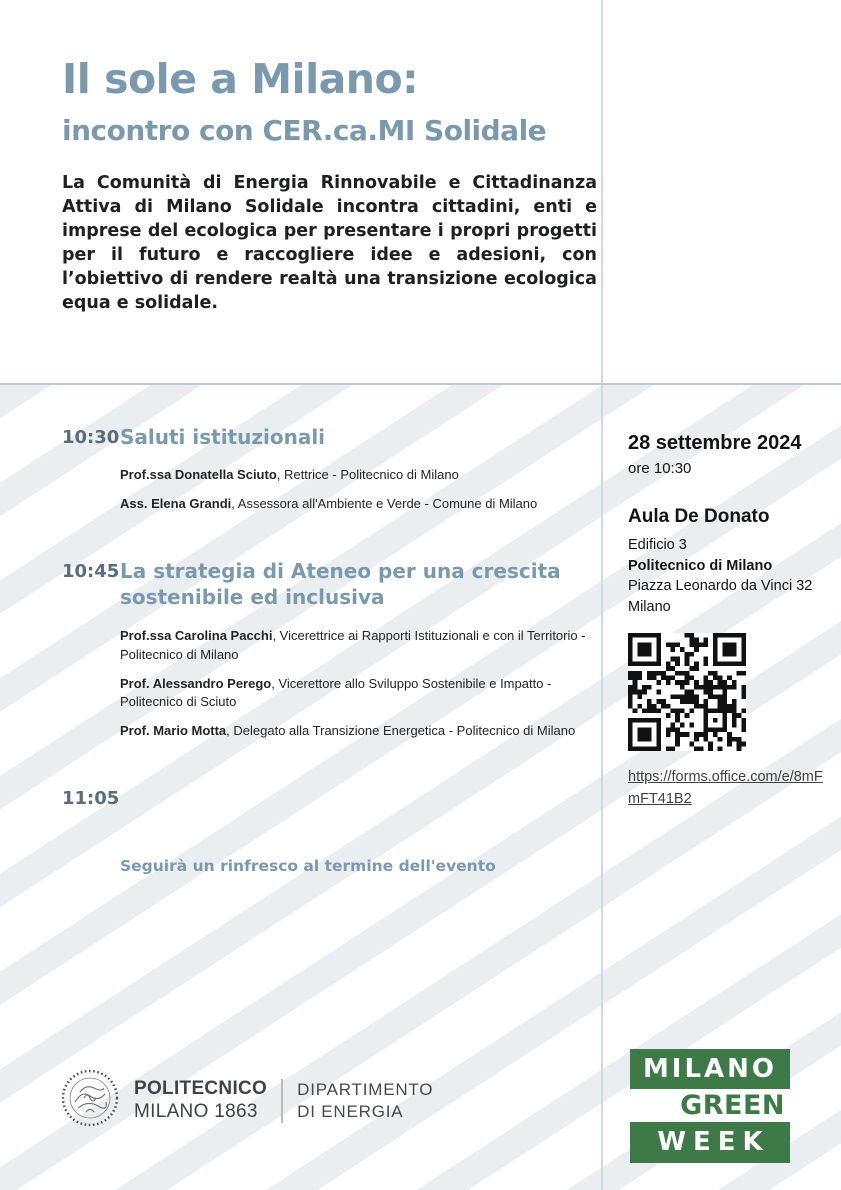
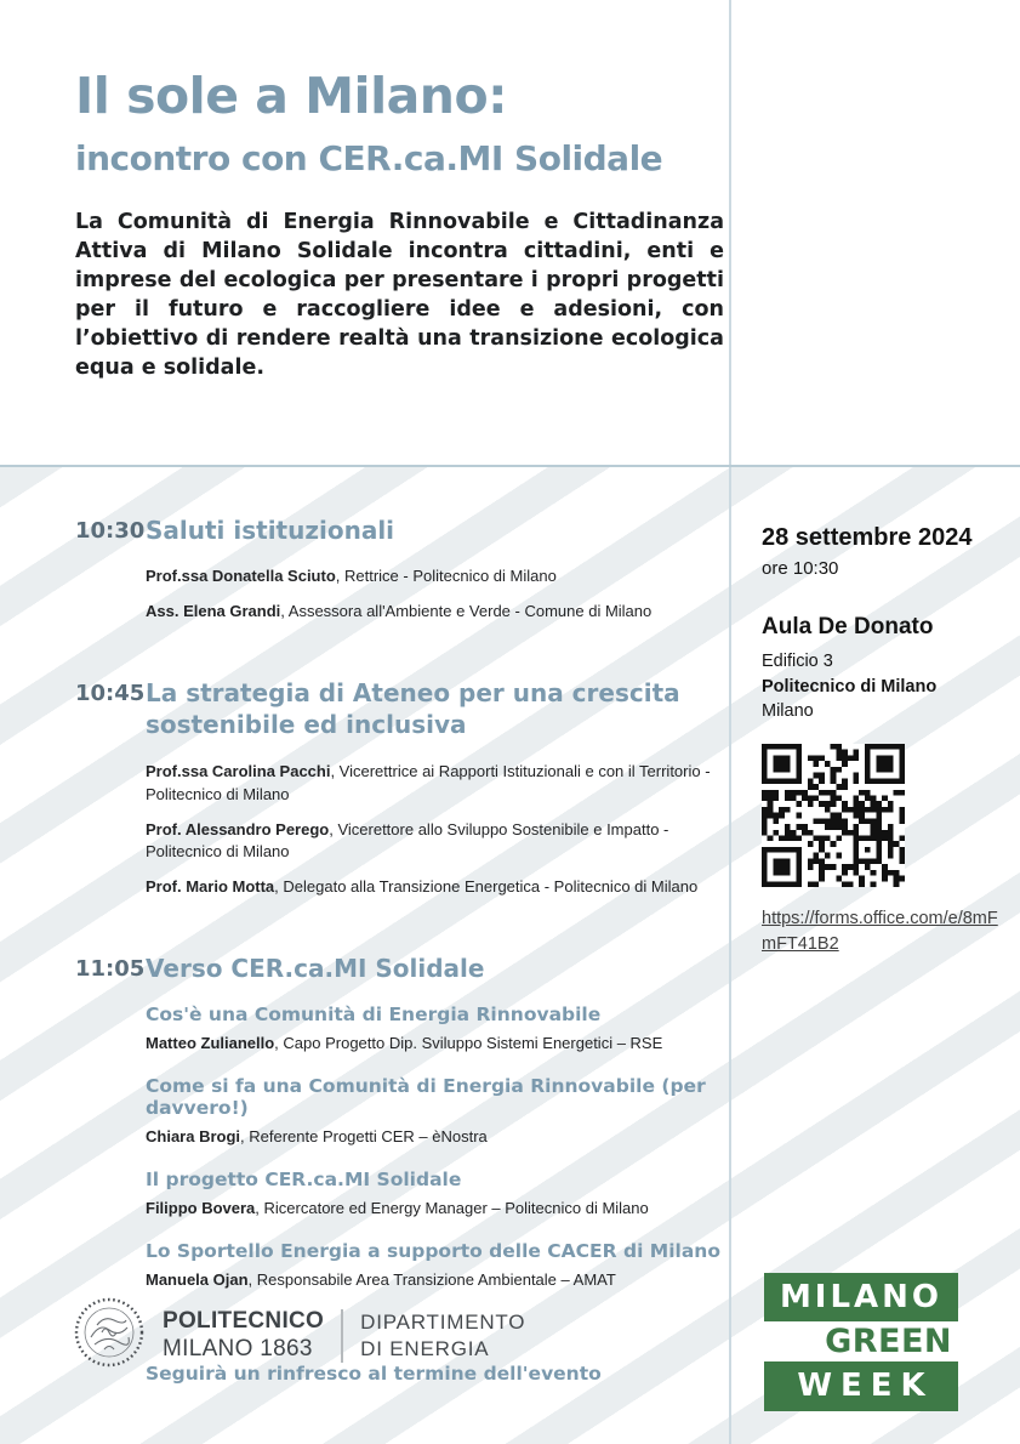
  Il sole a Milano:
  incontro con CER.ca.MI Solidale
  La Comunità di Energia Rinnovabile e Cittadinanza Attiva di Milano Solidale incontra cittadini, enti e imprese del ecologica per presentare i propri progetti per il futuro e raccogliere idee e adesioni, con l’obiettivo di rendere realtà una transizione ecologica equa e solidale.
  10:30
  Saluti istituzionali
  Prof.ssa Donatella Sciuto, Rettrice - Politecnico di Milano
  Ass. Elena Grandi, Assessora all'Ambiente e Verde - Comune di Milano
  10:45
  La strategia di Ateneo per una crescita sostenibile ed inclusiva
  Prof.ssa Carolina Pacchi, Vicerettrice ai Rapporti Istituzionali e con il Territorio - Politecnico di Milano
- Prof. Alessandro Perego, Vicerettore allo Sviluppo Sostenibile e Impatto - Politecnico di Sciuto
+ Prof. Alessandro Perego, Vicerettore allo Sviluppo Sostenibile e Impatto - Politecnico di Milano
  Prof. Mario Motta, Delegato alla Transizione Energetica - Politecnico di Milano
  11:05
+ Verso CER.ca.MI Solidale
+ Cos'è una Comunità di Energia Rinnovabile
+ Matteo Zulianello, Capo Progetto Dip. Sviluppo Sistemi Energetici – RSE
+ Come si fa una Comunità di Energia Rinnovabile (per davvero!)
+ Chiara Brogi, Referente Progetti CER – èNostra
+ Il progetto CER.ca.MI Solidale
+ Filippo Bovera, Ricercatore ed Energy Manager – Politecnico di Milano
+ Lo Sportello Energia a supporto delle CACER di Milano
+ Manuela Ojan, Responsabile Area Transizione Ambientale – AMAT
  Seguirà un rinfresco al termine dell'evento
  28 settembre 2024
  ore 10:30
  Aula De Donato
  Edificio 3
  Politecnico di Milano
- Piazza Leonardo da Vinci 32
  Milano
  https://forms.office.com/e/8mFmFT41B2
  POLITECNICO
  MILANO 1863
  DIPARTIMENTO
  DI ENERGIA
  MILANO
  GREEN
  WEEK
